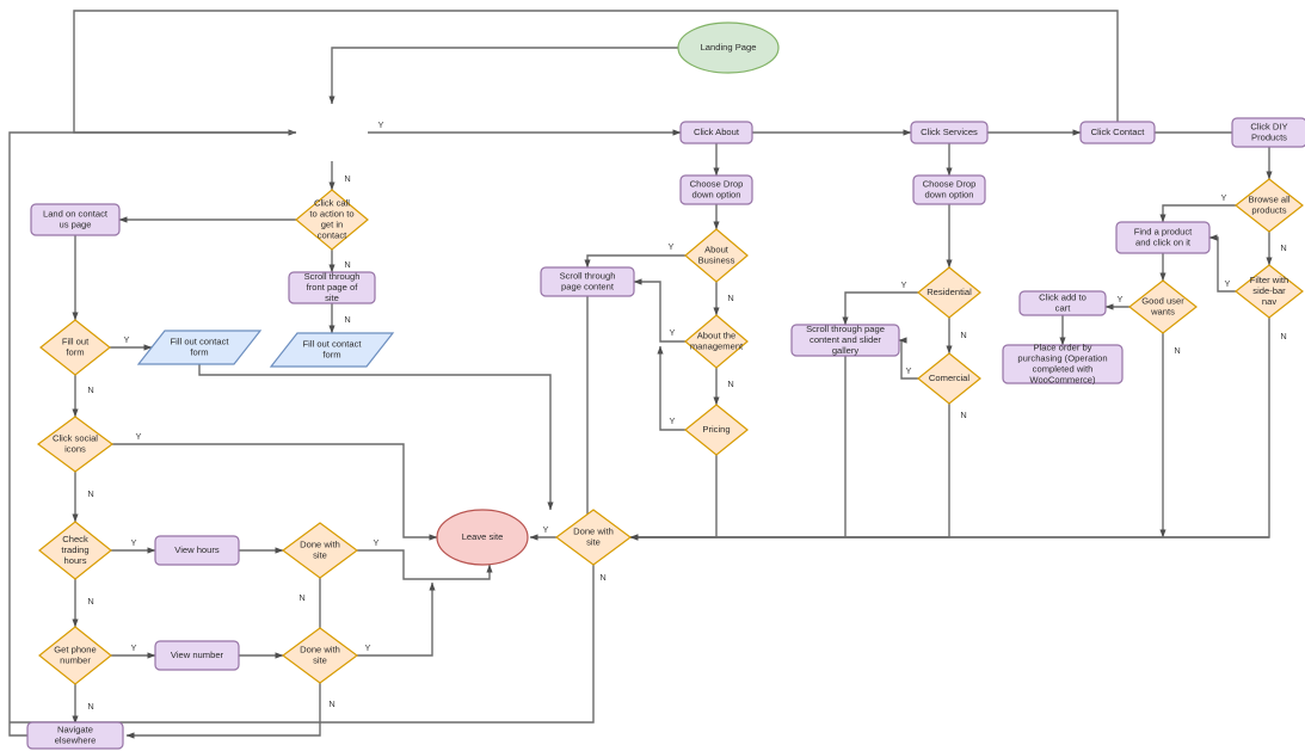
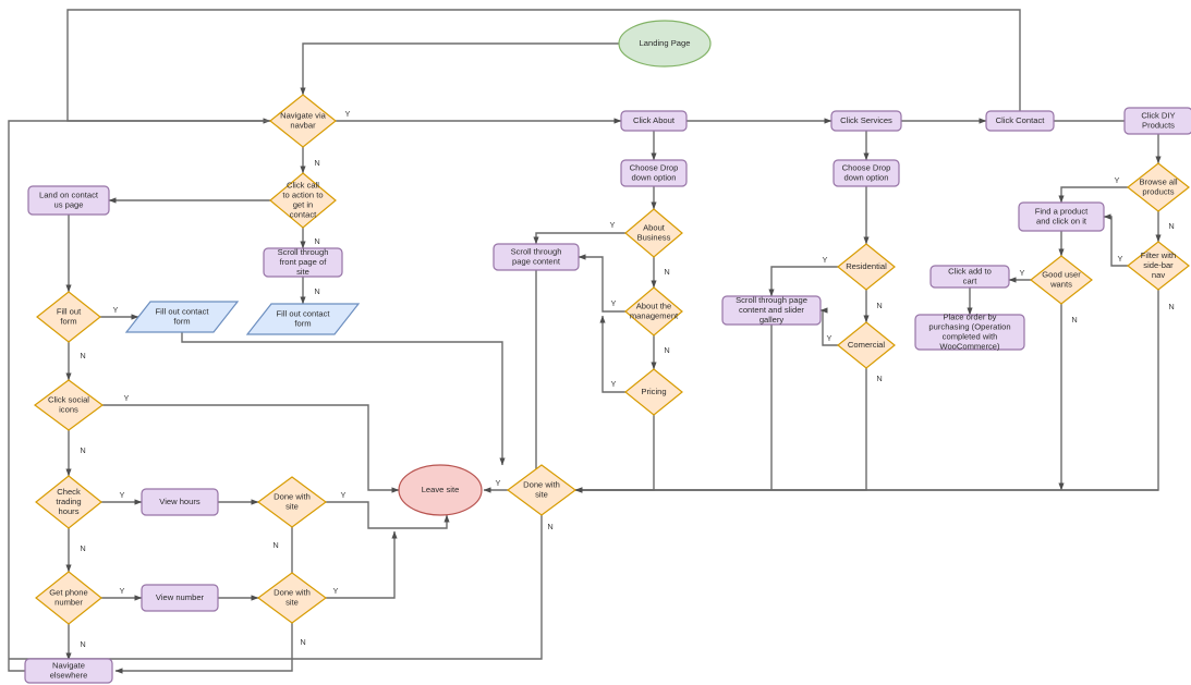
  Y
  N
  N
  N
  Y
  N
  Y
  N
  Y
  N
  Y
  N
  Y
  N
  Y
  N
  Y
  N
  Y
  N
  Y
  N
  Y
  Y
  N
  Y
  N
  Y
  N
  Y
  N
  Y
  N
  Landing Page
+ Navigate via navbar
  Click call to action to get in contact
  Scroll through front page of site
  Fill out contact form
  Land on contact us page
  Fill out form
  Fill out contact form
  Click social icons
  Check trading hours
  View hours
  Done with site
  Get phone number
  View number
  Done with site
  Navigate elsewhere
  Leave site
  Done with site
  Click About
  Choose Drop down option
  About Business
  About the management
  Pricing
  Scroll through page content
  Click Services
  Choose Drop down option
  Residential
  Comercial
  Scroll through page content and slider gallery
  Click Contact
  Click DIY Products
  Browse all products
  Filter with side-bar nav
  Find a product and click on it
  Good user wants
  Click add to cart
  Place order by purchasing (Operation completed with WooCommerce)
